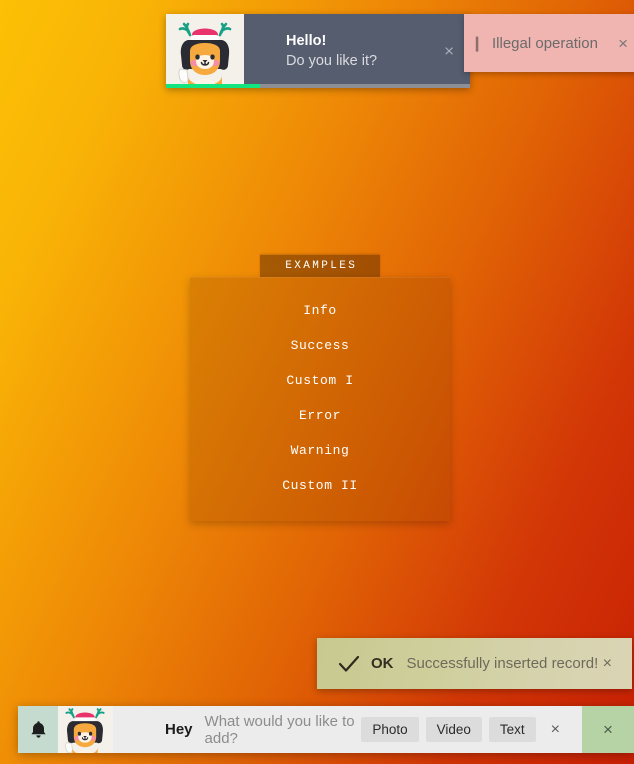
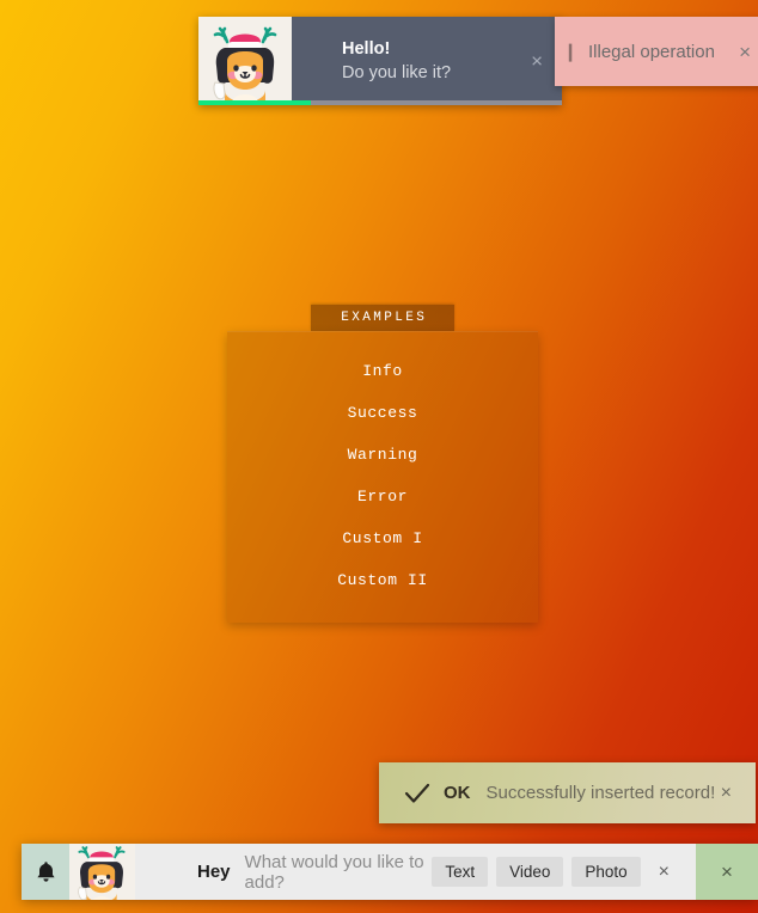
  Hello!
  Do you like it?
  ×
  ❙
  Illegal operation
  ×
  EXAMPLES
  Info
  Success
- Custom I
+ Warning
  Error
- Warning
+ Custom I
  Custom II
  OK
  Successfully inserted record!
  ×
  Hey
  What would you like to add?
- Photo
+ Text
  Video
- Text
+ Photo
  ×
  ×
